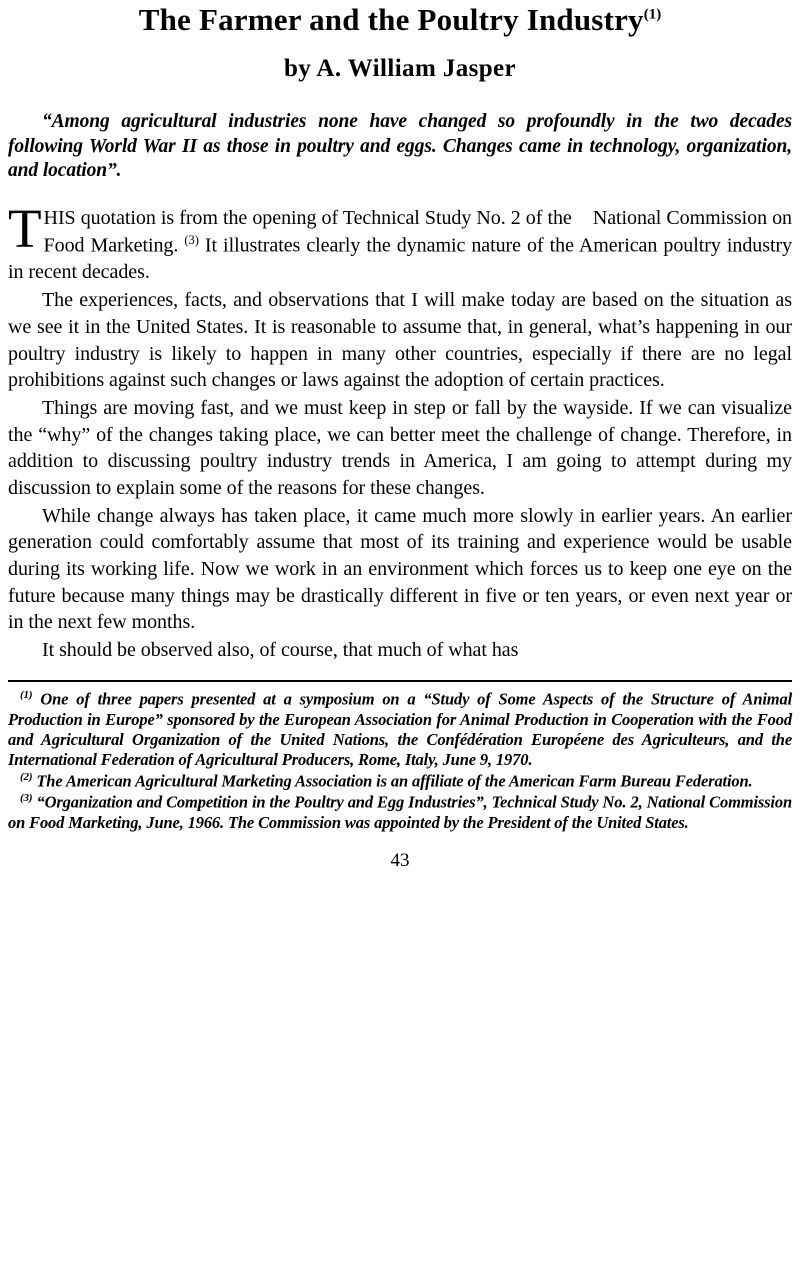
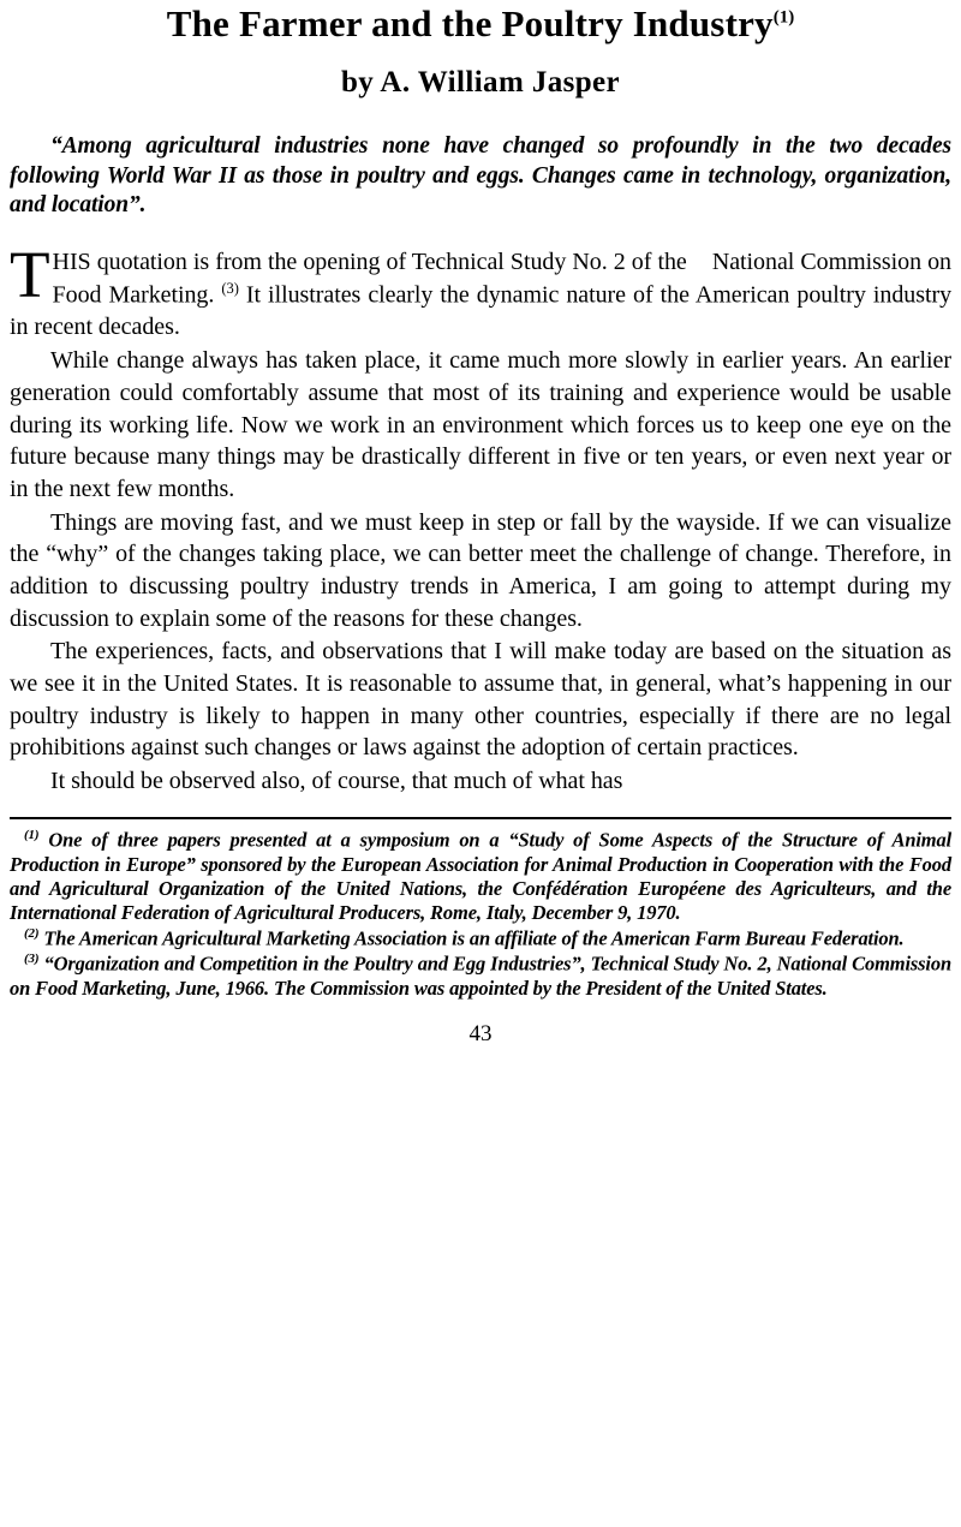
  The Farmer and the Poultry Industry(1)
  by A. William Jasper
  “Among agricultural industries none have changed so profoundly in the two decades following World War II as those in poultry and eggs. Changes came in technology, organization, and location”.
  T
  HIS quotation is from the opening of Technical Study No. 2 of the National Commission on Food Marketing. (3) It illustrates clearly the dynamic nature of the American poultry industry in recent decades.
- The experiences, facts, and observations that I will make today are based on the situation as we see it in the United States. It is reasonable to assume that, in general, what’s happening in our poultry industry is likely to happen in many other countries, especially if there are no legal prohibitions against such changes or laws against the adoption of certain practices.
+ While change always has taken place, it came much more slowly in earlier years. An earlier generation could comfortably assume that most of its training and experience would be usable during its working life. Now we work in an environment which forces us to keep one eye on the future because many things may be drastically different in five or ten years, or even next year or in the next few months.
  Things are moving fast, and we must keep in step or fall by the wayside. If we can visualize the “why” of the changes taking place, we can better meet the challenge of change. Therefore, in addition to discussing poultry industry trends in America, I am going to attempt during my discussion to explain some of the reasons for these changes.
- While change always has taken place, it came much more slowly in earlier years. An earlier generation could comfortably assume that most of its training and experience would be usable during its working life. Now we work in an environment which forces us to keep one eye on the future because many things may be drastically different in five or ten years, or even next year or in the next few months.
+ The experiences, facts, and observations that I will make today are based on the situation as we see it in the United States. It is reasonable to assume that, in general, what’s happening in our poultry industry is likely to happen in many other countries, especially if there are no legal prohibitions against such changes or laws against the adoption of certain practices.
  It should be observed also, of course, that much of what has
- (1) One of three papers presented at a symposium on a “Study of Some Aspects of the Structure of Animal Production in Europe” sponsored by the European Association for Animal Production in Cooperation with the Food and Agricultural Organization of the United Nations, the Confédération Européene des Agriculteurs, and the International Federation of Agricultural Producers, Rome, Italy, June 9, 1970.
+ (1) One of three papers presented at a symposium on a “Study of Some Aspects of the Structure of Animal Production in Europe” sponsored by the European Association for Animal Production in Cooperation with the Food and Agricultural Organization of the United Nations, the Confédération Européene des Agriculteurs, and the International Federation of Agricultural Producers, Rome, Italy, December 9, 1970.
  (2) The American Agricultural Marketing Association is an affiliate of the American Farm Bureau Federation.
  (3) “Organization and Competition in the Poultry and Egg Industries”, Technical Study No. 2, National Commission on Food Marketing, June, 1966. The Commission was appointed by the President of the United States.
  43
